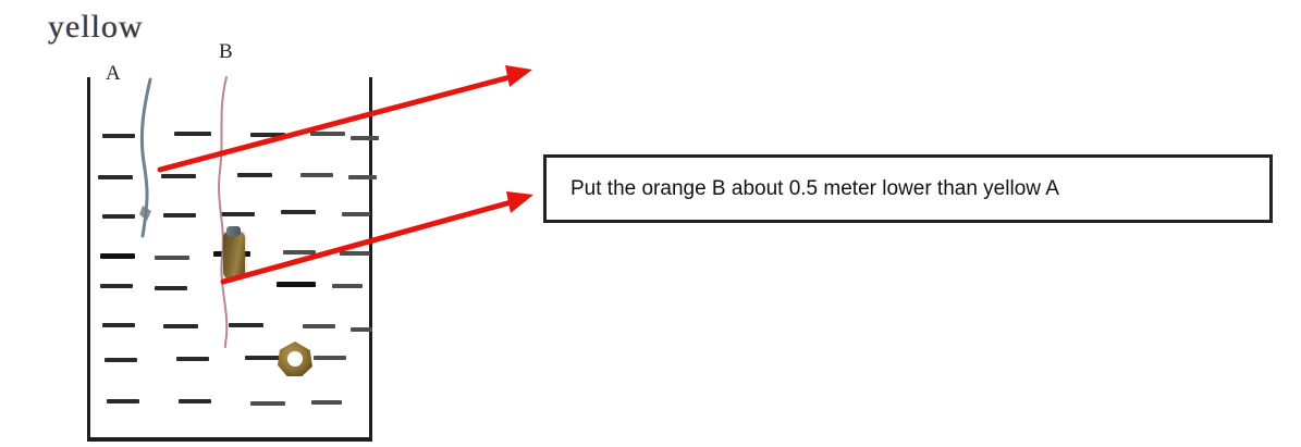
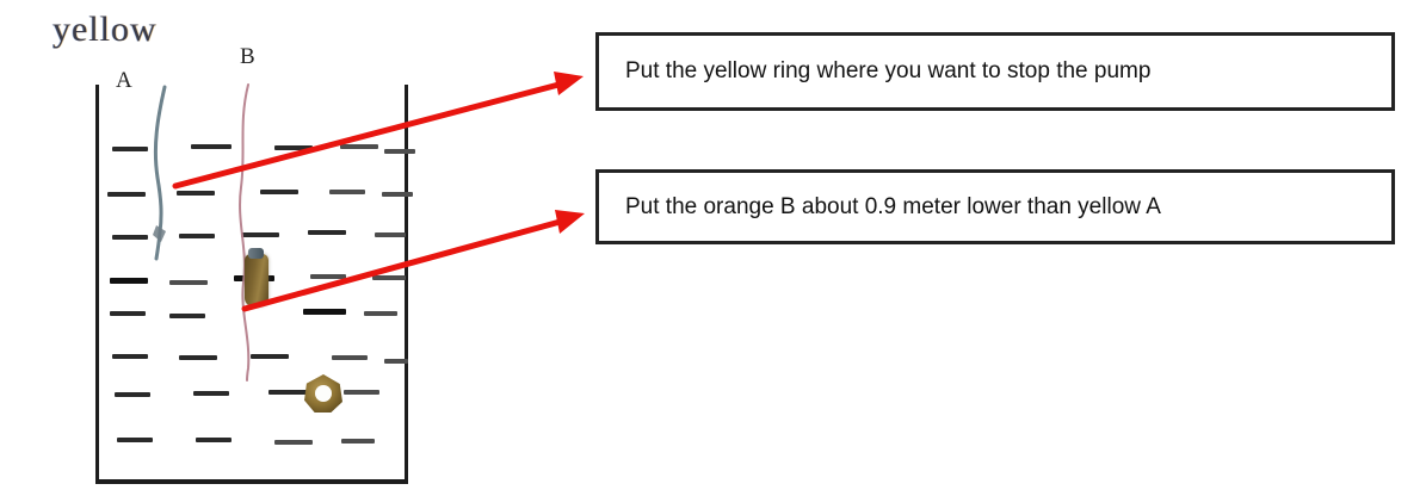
  yellow
  A
  B
+ Put the yellow ring where you want to stop the pump
- Put the orange B about 0.5 meter lower than yellow A
+ Put the orange B about 0.9 meter lower than yellow A
